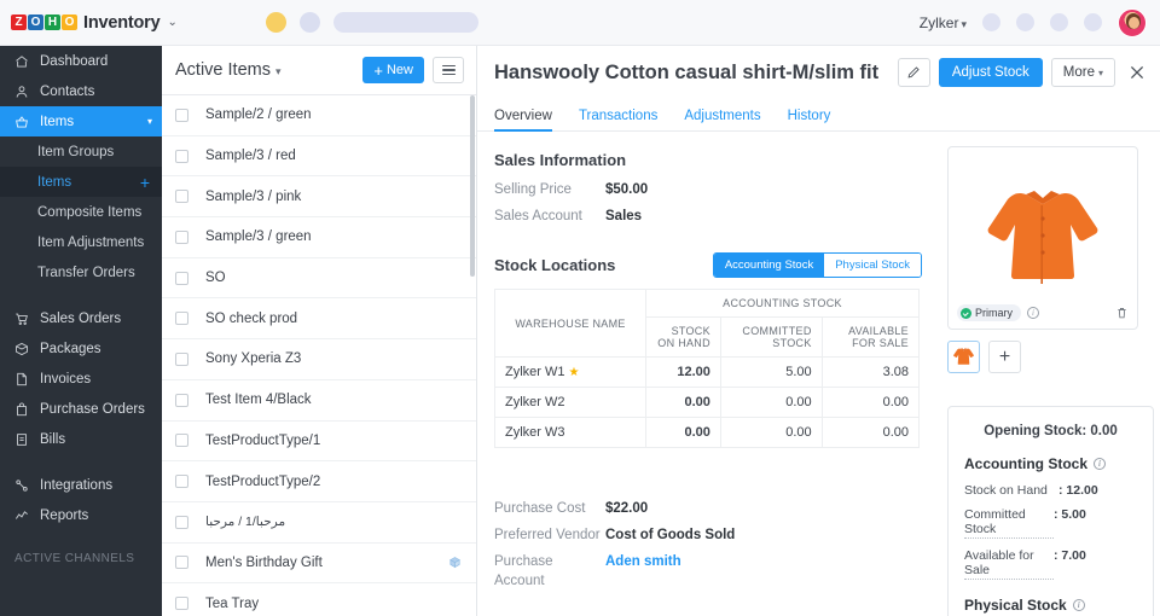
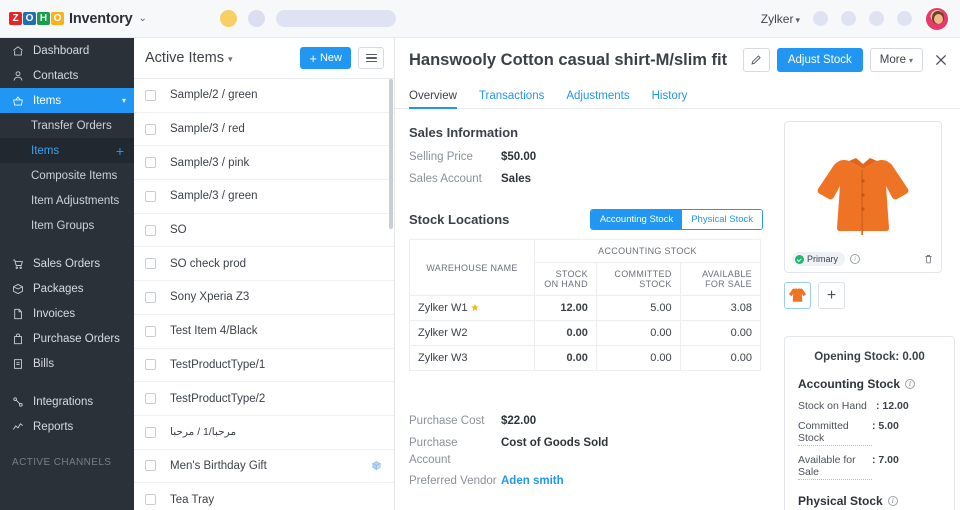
  Z
  O
  H
  O
  Inventory
  ⌄
  Zylker ▾
  Dashboard
  Contacts
  Items
  ▾
- Item Groups
+ Transfer Orders
  Items
  +
  Composite Items
  Item Adjustments
- Transfer Orders
+ Item Groups
  Sales Orders
  Packages
  Invoices
  Purchase Orders
  Bills
  Integrations
  Reports
  ACTIVE CHANNELS
  Active Items ▾
  +
  New
  Sample/2 / green
  Sample/3 / red
  Sample/3 / pink
  Sample/3 / green
  SO
  SO check prod
  Sony Xperia Z3
  Test Item 4/Black
  TestProductType/1
  TestProductType/2
  مرحبا/1 / مرحبا
  Men's Birthday Gift
  Tea Tray
  Hanswooly Cotton casual shirt-M/slim fit
  Adjust Stock
  More ▾
  Overview
  Transactions
  Adjustments
  History
  Sales Information
  Selling Price
  $50.00
  Sales Account
  Sales
  Stock Locations
  Accounting Stock
  Physical Stock
  WAREHOUSE NAME	ACCOUNTING STOCK
  STOCK ON HAND	COMMITTED STOCK	AVAILABLE FOR SALE
  Zylker W1 ★	12.00	5.00	3.08
  Zylker W2	0.00	0.00	0.00
  Zylker W3	0.00	0.00	0.00
  Purchase Cost
  $22.00
- Preferred Vendor
+ Purchase Account
  Cost of Goods Sold
- Purchase Account
+ Preferred Vendor
  Aden smith
  Primary
  i
  +
  Opening Stock: 0.00
  Accounting Stock
  i
  Stock on Hand
  : 12.00
  Committed Stock
  : 5.00
  Available for Sale
  : 7.00
  Physical Stock
  i
